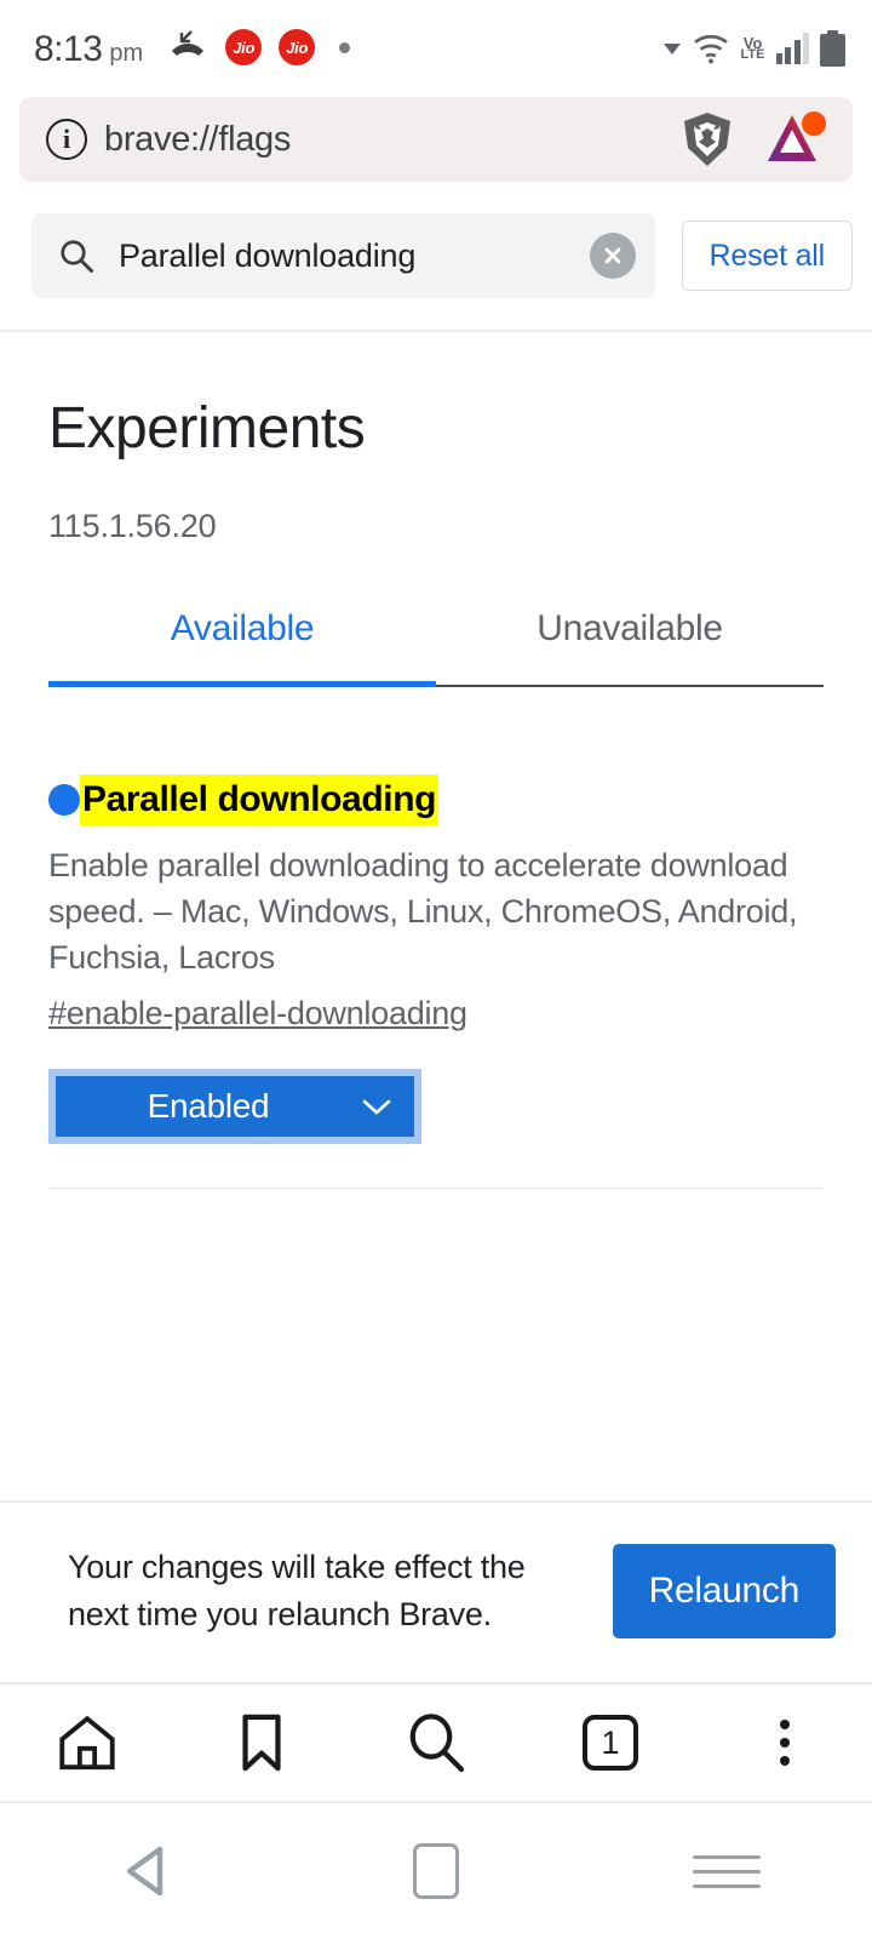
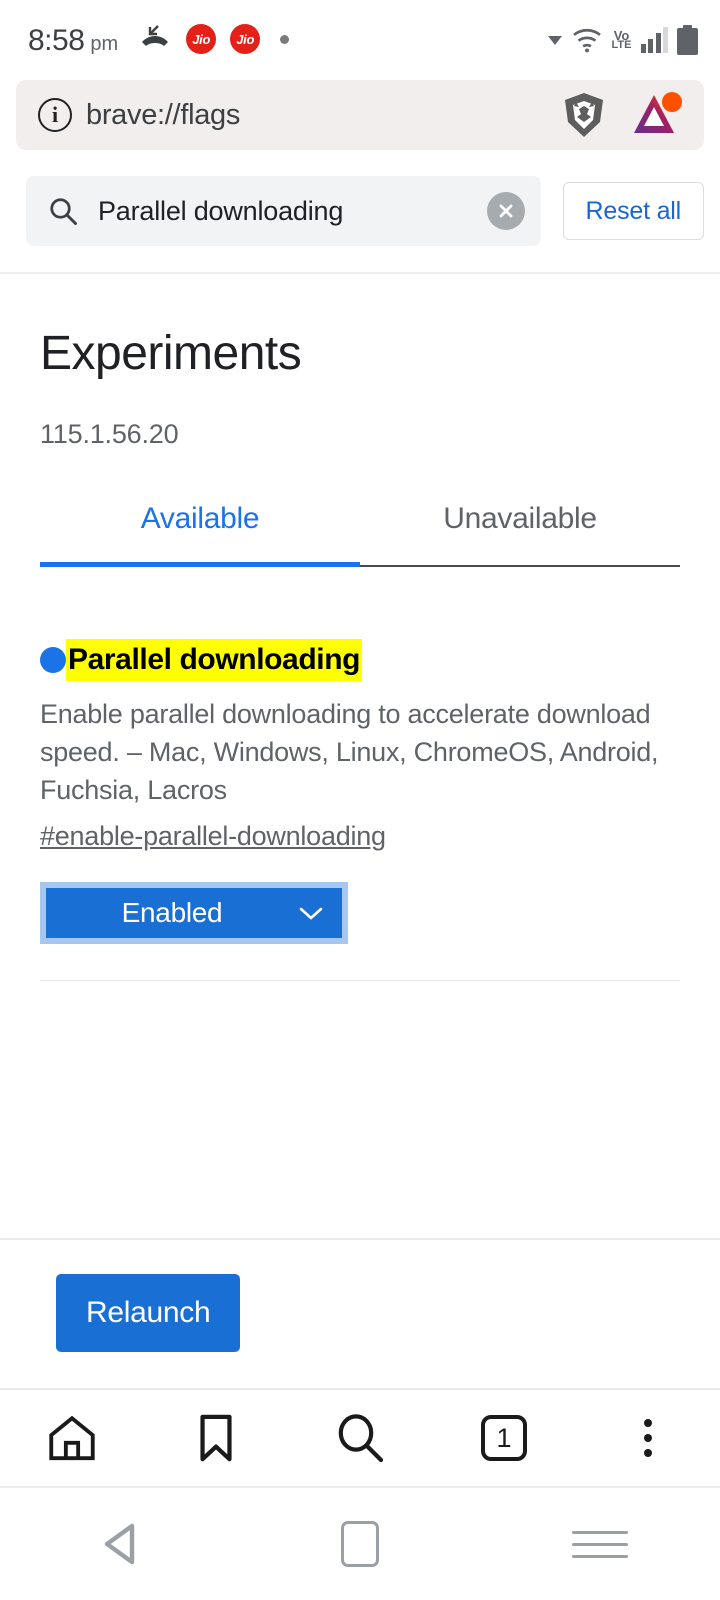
- 8:13
+ 8:58
  pm
  Jio
  Jio
  Vo
  LTE
  i
  brave://flags
  Parallel downloading
  Reset all
  Experiments
  115.1.56.20
  Available
  Unavailable
  Parallel downloading
  Enable parallel downloading to accelerate download speed. – Mac, Windows, Linux, ChromeOS, Android, Fuchsia, Lacros
  #enable-parallel-downloading
  Enabled
- Your changes will take effect the next time you relaunch Brave.
  Relaunch
  1
